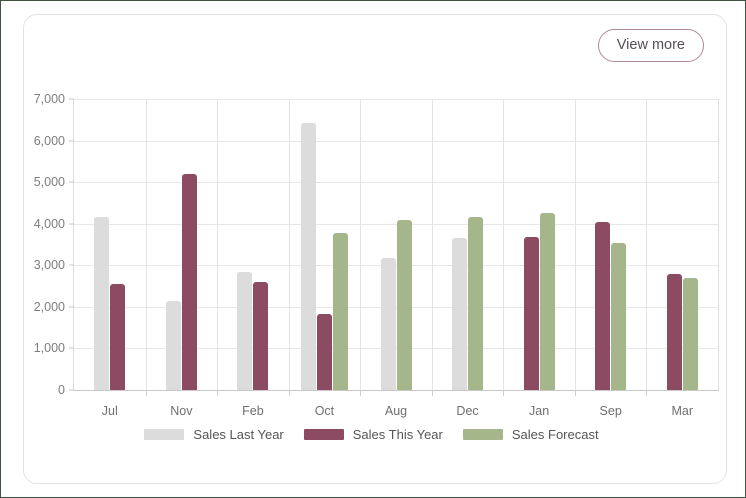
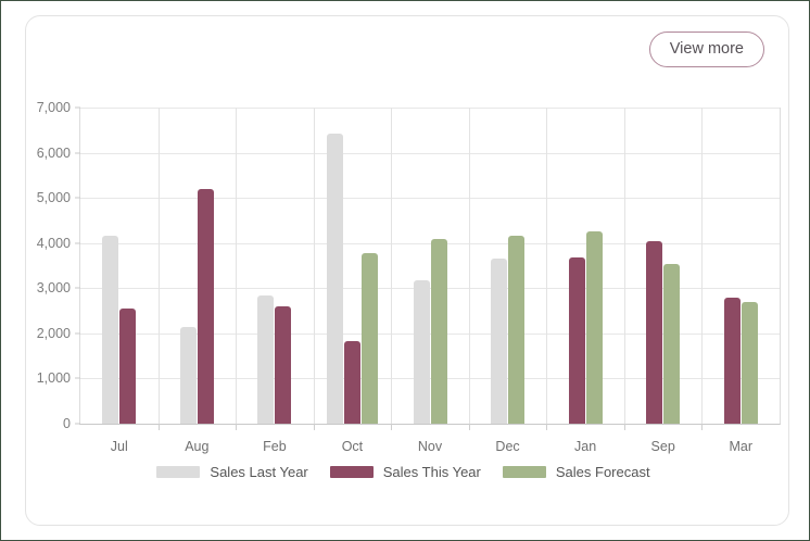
  View more
  0
  1,000
  2,000
  3,000
  4,000
  5,000
  6,000
  7,000
  Jul
- Nov
+ Aug
  Feb
  Oct
- Aug
+ Nov
  Dec
  Jan
  Sep
  Mar
  Sales Last Year
  Sales This Year
  Sales Forecast
